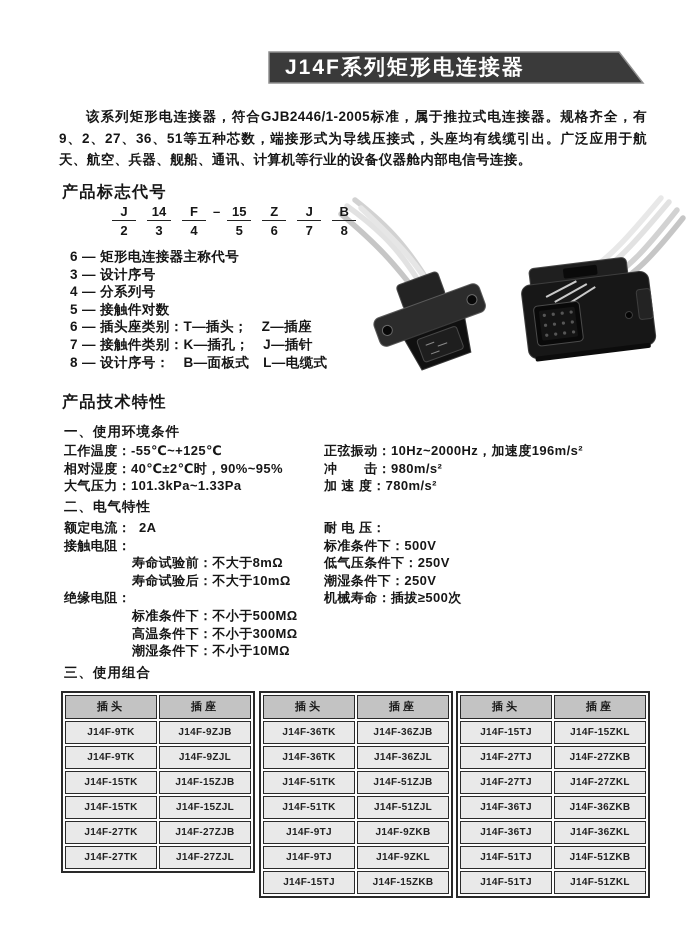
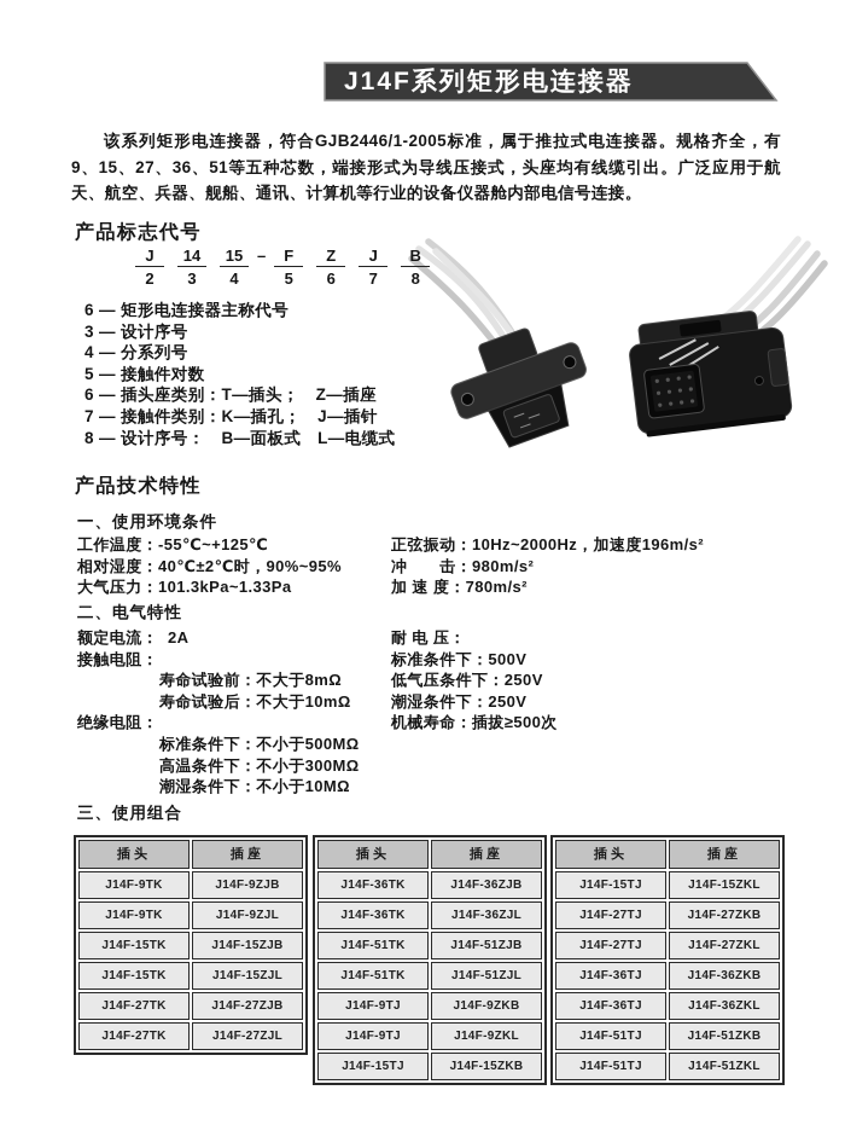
  J14F系列矩形电连接器
- 该系列矩形电连接器，符合GJB2446/1-2005标准，属于推拉式电连接器。规格齐全，有9、2、27、36、51等五种芯数，端接形式为导线压接式，头座均有线缆引出。广泛应用于航天、航空、兵器、舰船、通讯、计算机等行业的设备仪器舱内部电信号连接。
+ 该系列矩形电连接器，符合GJB2446/1-2005标准，属于推拉式电连接器。规格齐全，有9、15、27、36、51等五种芯数，端接形式为导线压接式，头座均有线缆引出。广泛应用于航天、航空、兵器、舰船、通讯、计算机等行业的设备仪器舱内部电信号连接。
  产品标志代号
  J
  2
  14
  3
- F
+ 15
  4
  –
- 15
+ F
  5
  Z
  6
  J
  7
  B
  8
  6 — 矩形电连接器主称代号
  3 — 设计序号
  4 — 分系列号
  5 — 接触件对数
  6 — 插头座类别：T—插头； Z—插座
  7 — 接触件类别：K—插孔； J—插针
  8 — 设计序号： B—面板式 L—电缆式
  产品技术特性
  一、使用环境条件
  工作温度：-55℃~+125℃
  相对湿度：40℃±2℃时，90%~95%
  大气压力：101.3kPa~1.33Pa
  正弦振动：10Hz~2000Hz，加速度196m/s²
  冲 击：980m/s²
  加 速 度：780m/s²
  二、电气特性
  额定电流： 2A
  接触电阻：
  寿命试验前：不大于8mΩ
  寿命试验后：不大于10mΩ
  绝缘电阻：
  标准条件下：不小于500MΩ
  高温条件下：不小于300MΩ
  潮湿条件下：不小于10MΩ
  耐 电 压：
  标准条件下：500V
  低气压条件下：250V
  潮湿条件下：250V
  机械寿命：插拔≥500次
  三、使用组合
  插头	插座
  J14F-9TK	J14F-9ZJB
  J14F-9TK	J14F-9ZJL
  J14F-15TK	J14F-15ZJB
  J14F-15TK	J14F-15ZJL
  J14F-27TK	J14F-27ZJB
  J14F-27TK	J14F-27ZJL
  插头	插座
  J14F-36TK	J14F-36ZJB
  J14F-36TK	J14F-36ZJL
  J14F-51TK	J14F-51ZJB
  J14F-51TK	J14F-51ZJL
  J14F-9TJ	J14F-9ZKB
  J14F-9TJ	J14F-9ZKL
  J14F-15TJ	J14F-15ZKB
  插头	插座
  J14F-15TJ	J14F-15ZKL
  J14F-27TJ	J14F-27ZKB
  J14F-27TJ	J14F-27ZKL
  J14F-36TJ	J14F-36ZKB
  J14F-36TJ	J14F-36ZKL
  J14F-51TJ	J14F-51ZKB
  J14F-51TJ	J14F-51ZKL
